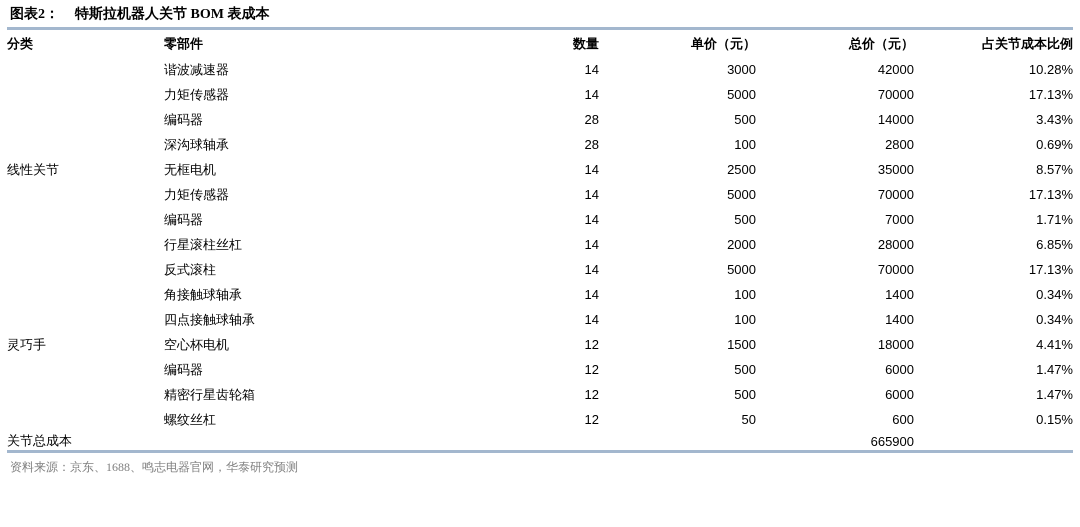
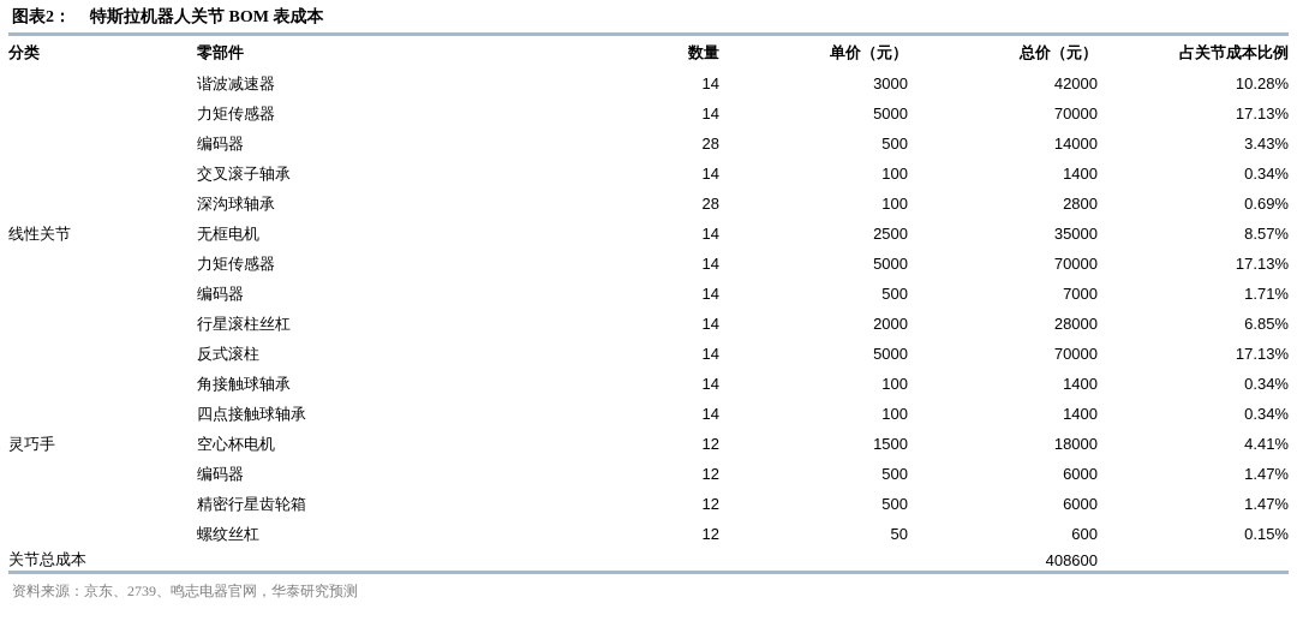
  图表2： 特斯拉机器人关节 BOM 表成本
  分类	零部件	数量	单价（元）	总价（元）	占关节成本比例
  	谐波减速器	14	3000	42000	10.28%
  	力矩传感器	14	5000	70000	17.13%
  	编码器	28	500	14000	3.43%
+ 	交叉滚子轴承	14	100	1400	0.34%
  	深沟球轴承	28	100	2800	0.69%
  线性关节	无框电机	14	2500	35000	8.57%
  	力矩传感器	14	5000	70000	17.13%
  	编码器	14	500	7000	1.71%
  	行星滚柱丝杠	14	2000	28000	6.85%
  	反式滚柱	14	5000	70000	17.13%
  	角接触球轴承	14	100	1400	0.34%
  	四点接触球轴承	14	100	1400	0.34%
  灵巧手	空心杯电机	12	1500	18000	4.41%
  	编码器	12	500	6000	1.47%
  	精密行星齿轮箱	12	500	6000	1.47%
  	螺纹丝杠	12	50	600	0.15%
- 关节总成本				665900
+ 关节总成本				408600
- 资料来源：京东、1688、鸣志电器官网，华泰研究预测
+ 资料来源：京东、2739、鸣志电器官网，华泰研究预测
